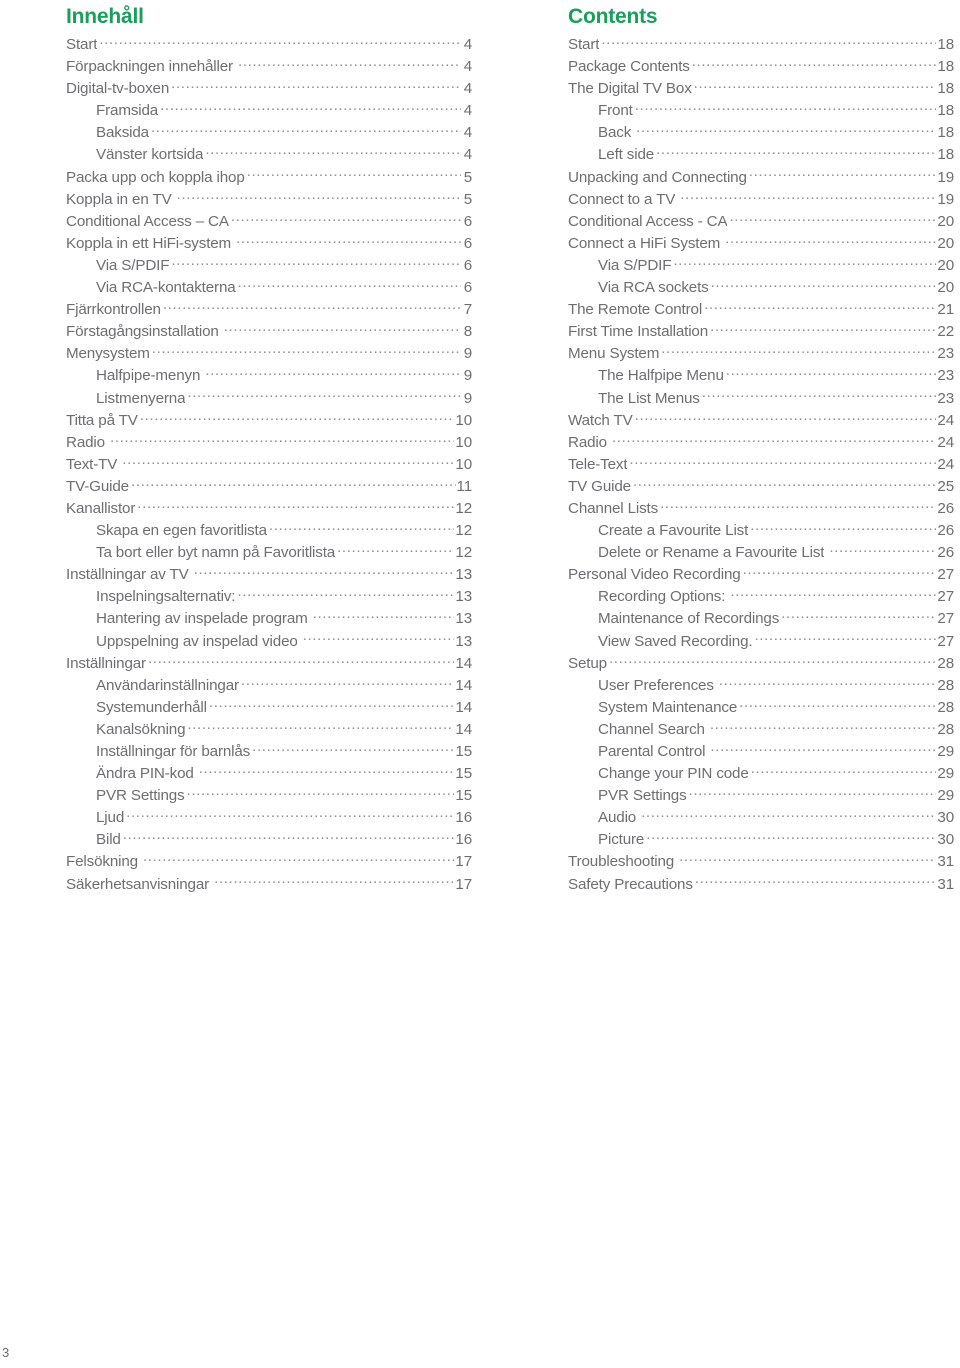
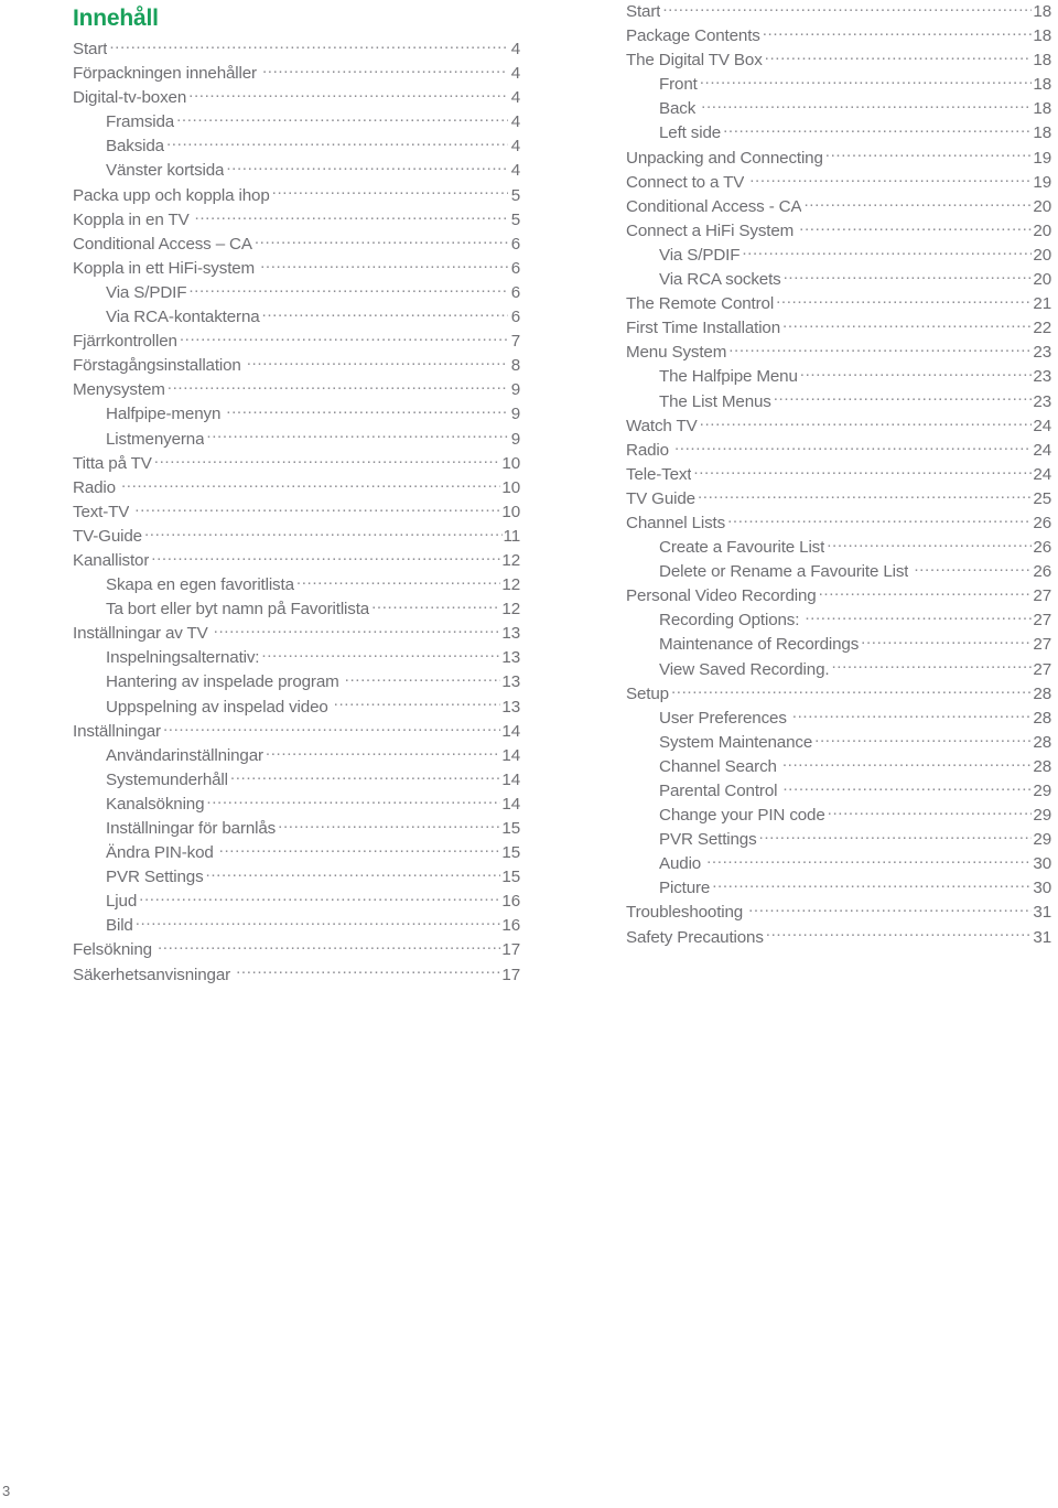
  Innehåll
  Start
  4
  Förpackningen innehåller
  4
  Digital-tv-boxen
  4
  Framsida
  4
  Baksida
  4
  Vänster kortsida
  4
  Packa upp och koppla ihop
  5
  Koppla in en TV
  5
  Conditional Access – CA
  6
  Koppla in ett HiFi-system
  6
  Via S/PDIF
  6
  Via RCA-kontakterna
  6
  Fjärrkontrollen
  7
  Förstagångsinstallation
  8
  Menysystem
  9
  Halfpipe-menyn
  9
  Listmenyerna
  9
  Titta på TV
  10
  Radio
  10
  Text-TV
  10
  TV-Guide
  11
  Kanallistor
  12
  Skapa en egen favoritlista
  12
  Ta bort eller byt namn på Favoritlista
  12
  Inställningar av TV
  13
  Inspelningsalternativ:
  13
  Hantering av inspelade program
  13
  Uppspelning av inspelad video
  13
  Inställningar
  14
  Användarinställningar
  14
  Systemunderhåll
  14
  Kanalsökning
  14
  Inställningar för barnlås
  15
  Ändra PIN-kod
  15
  PVR Settings
  15
  Ljud
  16
  Bild
  16
  Felsökning
  17
  Säkerhetsanvisningar
  17
- Contents
  Start
  18
  Package Contents
  18
  The Digital TV Box
  18
  Front
  18
  Back
  18
  Left side
  18
  Unpacking and Connecting
  19
  Connect to a TV
  19
  Conditional Access - CA
  20
  Connect a HiFi System
  20
  Via S/PDIF
  20
  Via RCA sockets
  20
  The Remote Control
  21
  First Time Installation
  22
  Menu System
  23
  The Halfpipe Menu
  23
  The List Menus
  23
  Watch TV
  24
  Radio
  24
  Tele-Text
  24
  TV Guide
  25
  Channel Lists
  26
  Create a Favourite List
  26
  Delete or Rename a Favourite List
  26
  Personal Video Recording
  27
  Recording Options:
  27
  Maintenance of Recordings
  27
  View Saved Recording.
  27
  Setup
  28
  User Preferences
  28
  System Maintenance
  28
  Channel Search
  28
  Parental Control
  29
  Change your PIN code
  29
  PVR Settings
  29
  Audio
  30
  Picture
  30
  Troubleshooting
  31
  Safety Precautions
  31
  3
